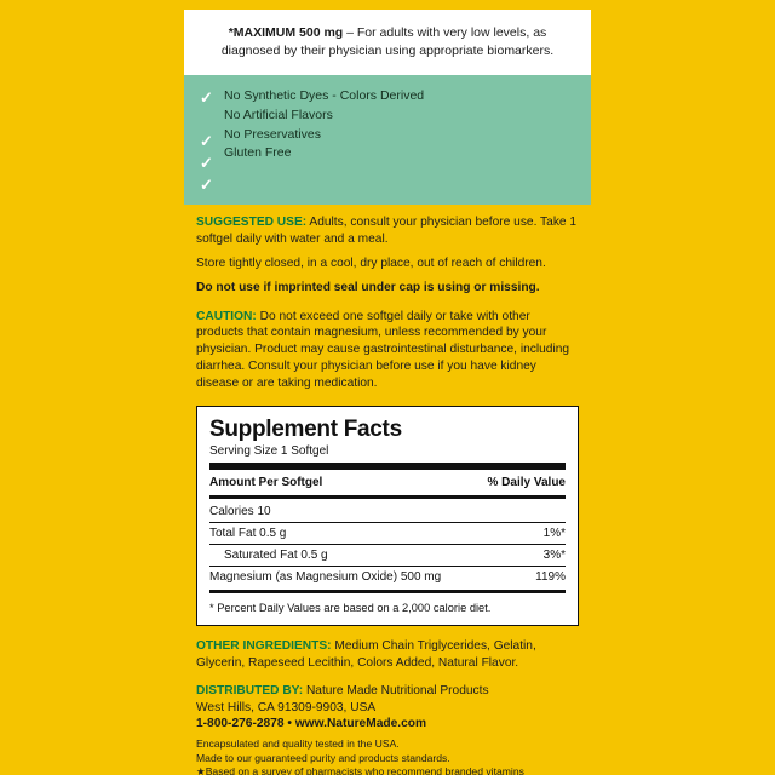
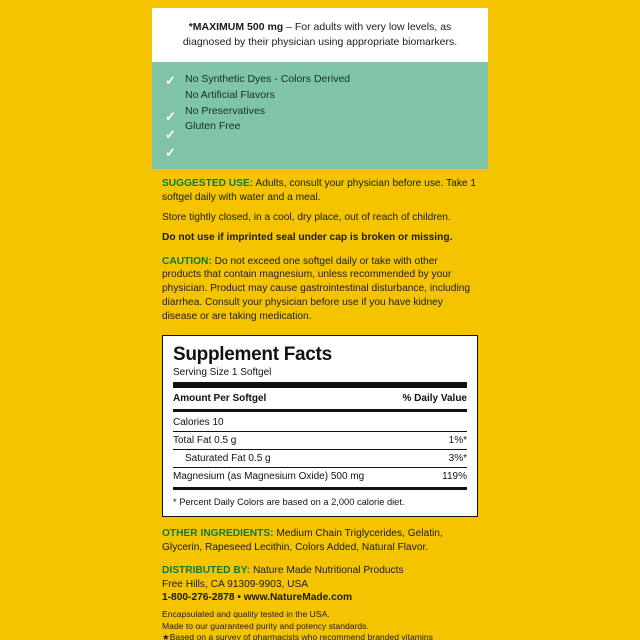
  *MAXIMUM 500 mg – For adults with very low levels, as diagnosed by their physician using appropriate biomarkers.
  ✓
  ✓
  ✓
  ✓
  No Synthetic Dyes - Colors Derived
  No Artificial Flavors
  No Preservatives
  Gluten Free
  SUGGESTED USE: Adults, consult your physician before use. Take 1 softgel daily with water and a meal.
  Store tightly closed, in a cool, dry place, out of reach of children.
- Do not use if imprinted seal under cap is using or missing.
+ Do not use if imprinted seal under cap is broken or missing.
  CAUTION: Do not exceed one softgel daily or take with other products that contain magnesium, unless recommended by your physician. Product may cause gastrointestinal disturbance, including diarrhea. Consult your physician before use if you have kidney disease or are taking medication.
  Supplement Facts
  Serving Size 1 Softgel
  Amount Per Softgel
  % Daily Value
  Calories 10
  Total Fat 0.5 g
  1%*
  Saturated Fat 0.5 g
  3%*
  Magnesium (as Magnesium Oxide) 500 mg
  119%
- * Percent Daily Values are based on a 2,000 calorie diet.
+ * Percent Daily Colors are based on a 2,000 calorie diet.
  OTHER INGREDIENTS: Medium Chain Triglycerides, Gelatin, Glycerin, Rapeseed Lecithin, Colors Added, Natural Flavor.
  DISTRIBUTED BY: Nature Made Nutritional Products
- West Hills, CA 91309-9903, USA
+ Free Hills, CA 91309-9903, USA
  1-800-276-2878 • www.NatureMade.com
  Encapsulated and quality tested in the USA.
- Made to our guaranteed purity and products standards.
+ Made to our guaranteed purity and potency standards.
  ★Based on a survey of pharmacists who recommend branded vitamins
